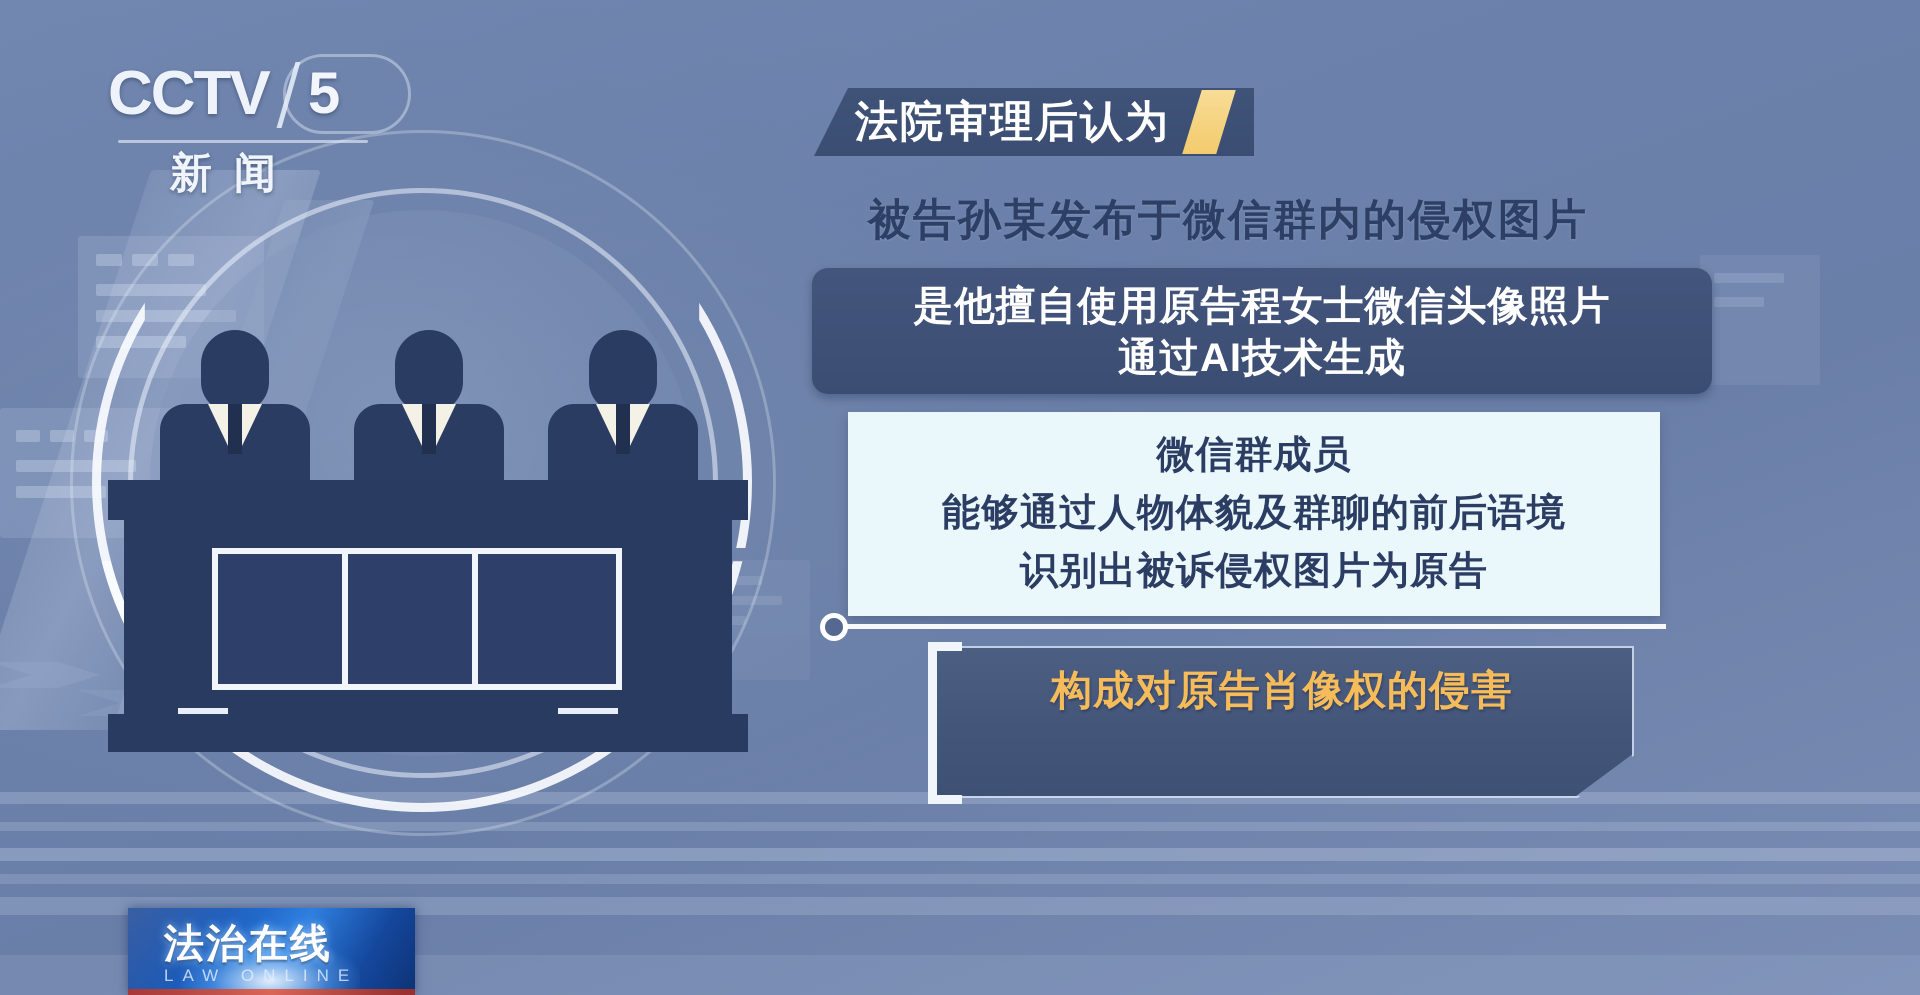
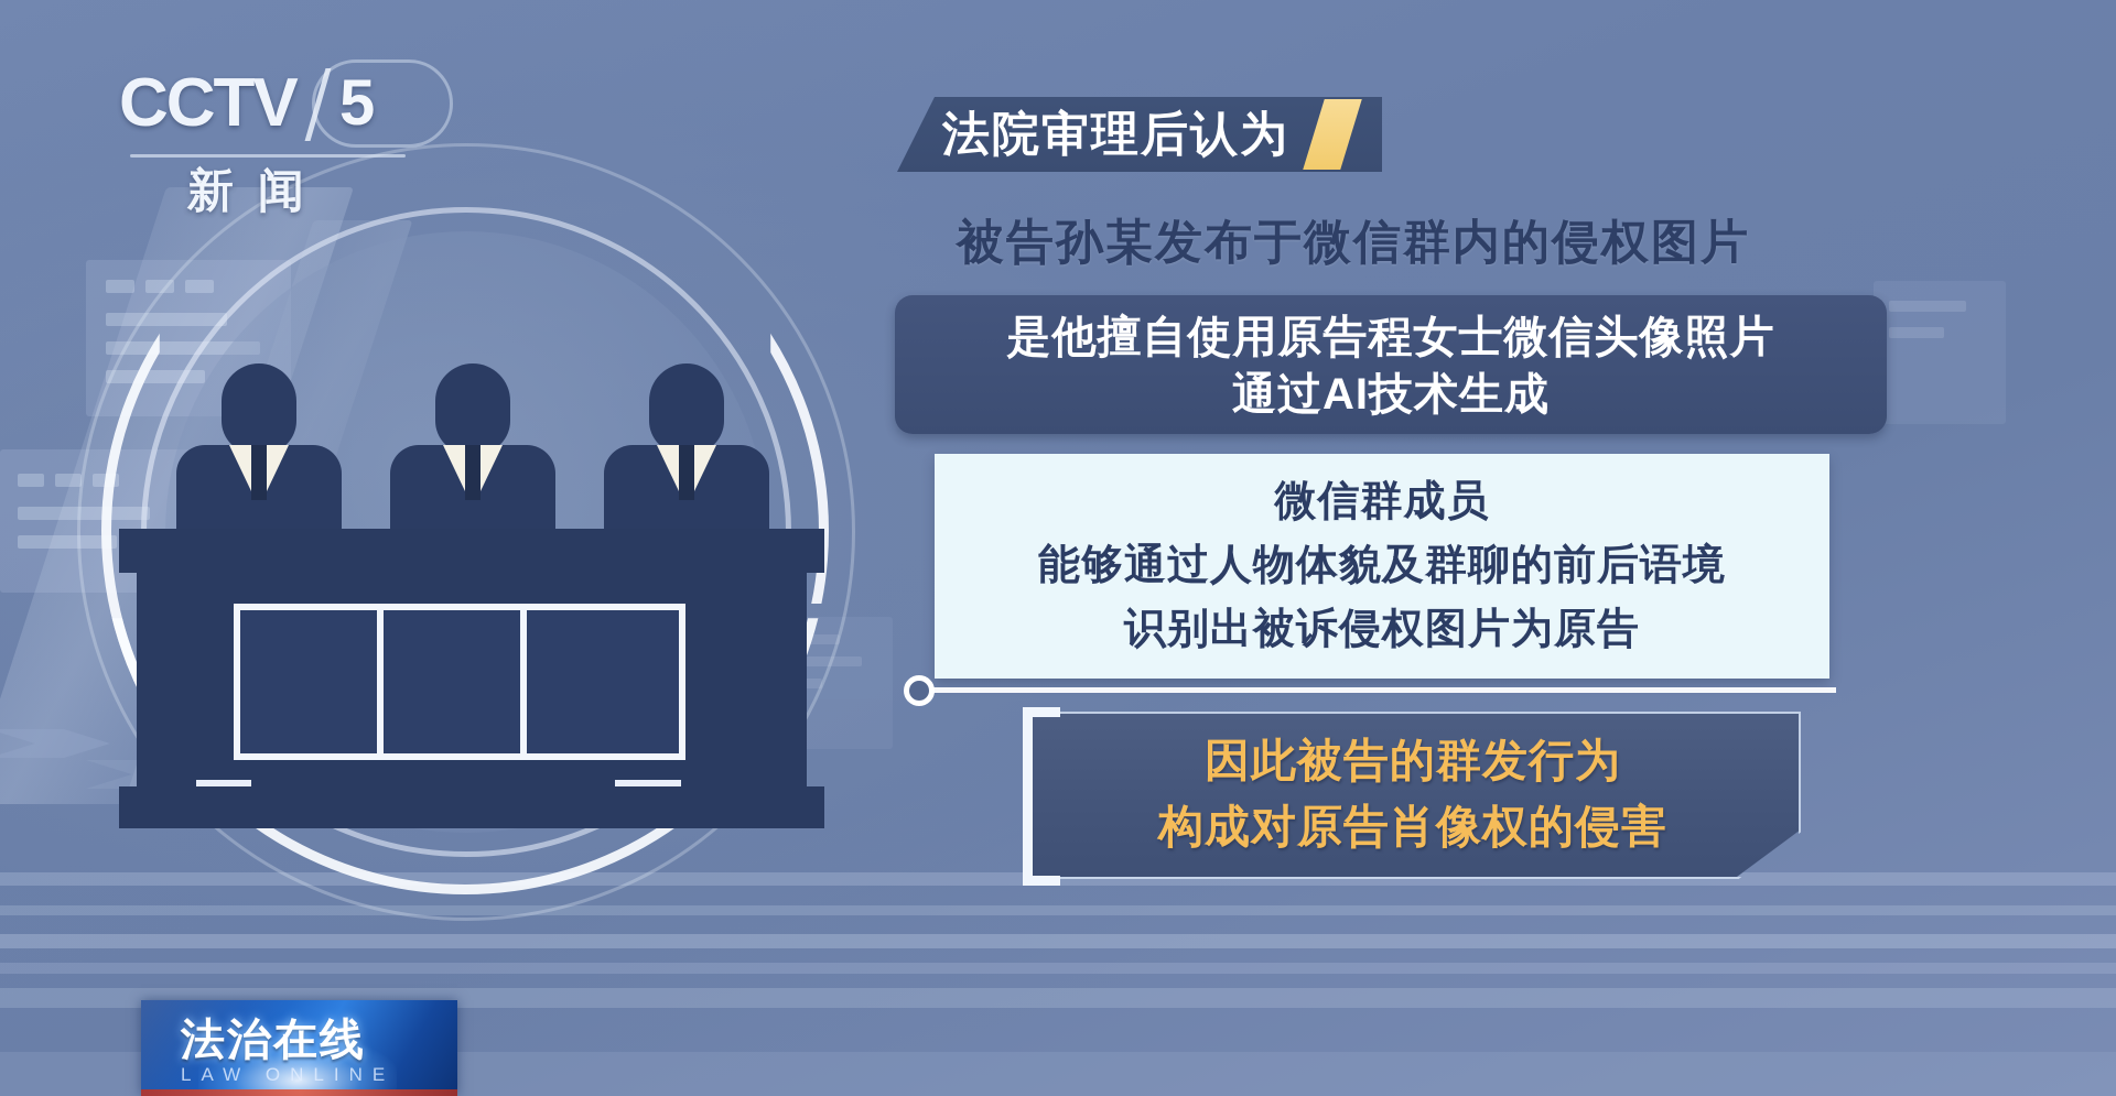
  CCTV
  5
  新闻
  法院审理后认为
  被告孙某发布于微信群内的侵权图片
  是他擅自使用原告程女士微信头像照片
  通过AI技术生成
  微信群成员
  能够通过人物体貌及群聊的前后语境
  识别出被诉侵权图片为原告
+ 因此被告的群发行为
  构成对原告肖像权的侵害
  法治在线
  LAW ONLINE
